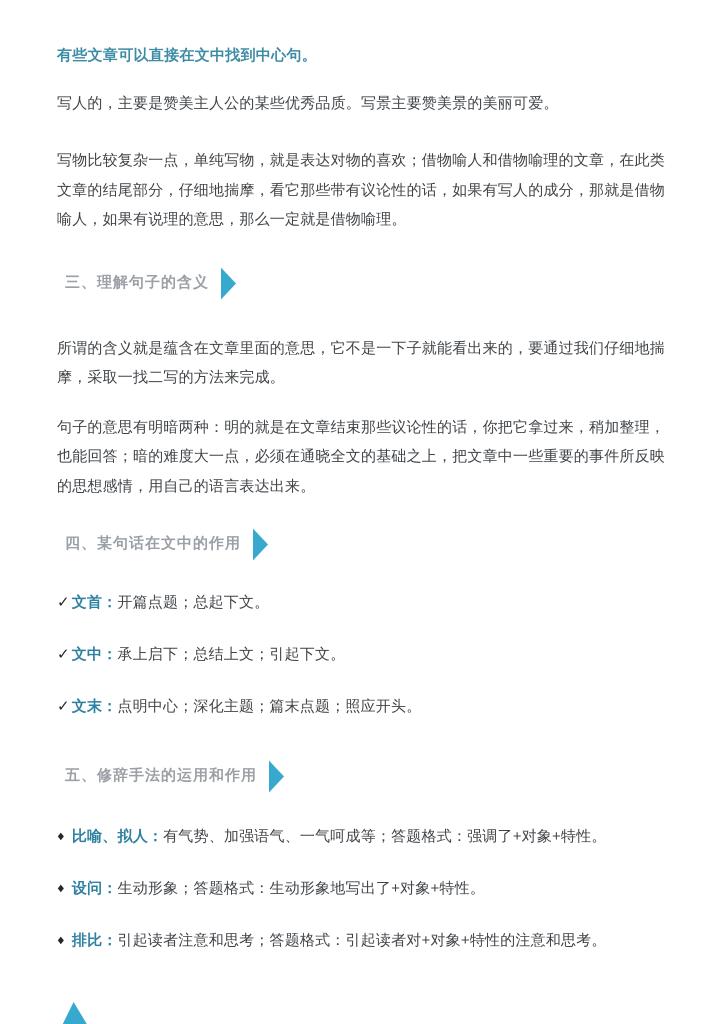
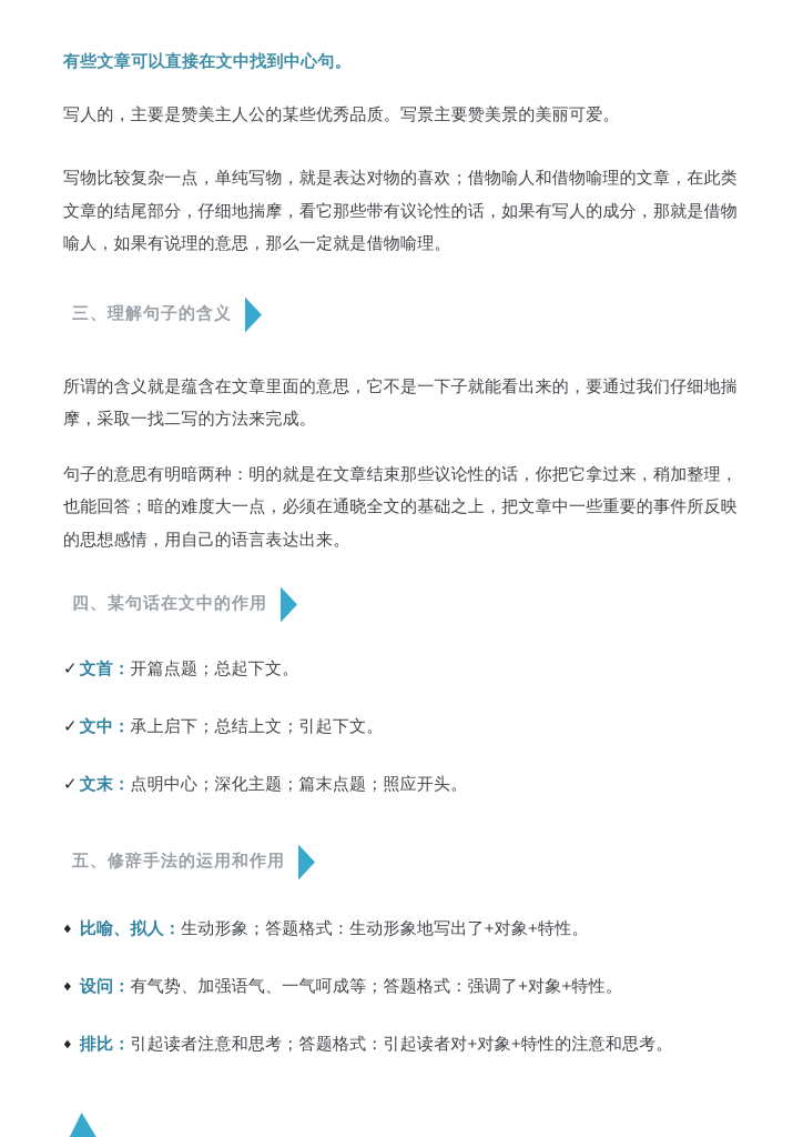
  有些文章可以直接在文中找到中心句。
  写人的，主要是赞美主人公的某些优秀品质。写景主要赞美景的美丽可爱。
  写物比较复杂一点，单纯写物，就是表达对物的喜欢；借物喻人和借物喻理的文章，在此类文章的结尾部分，仔细地揣摩，看它那些带有议论性的话，如果有写人的成分，那就是借物喻人，如果有说理的意思，那么一定就是借物喻理。
  三、理解句子的含义
  所谓的含义就是蕴含在文章里面的意思，它不是一下子就能看出来的，要通过我们仔细地揣摩，采取一找二写的方法来完成。
  句子的意思有明暗两种：明的就是在文章结束那些议论性的话，你把它拿过来，稍加整理，也能回答；暗的难度大一点，必须在通晓全文的基础之上，把文章中一些重要的事件所反映的思想感情，用自己的语言表达出来。
  四、某句话在文中的作用
  ✓
  文首：
  开篇点题；总起下文。
  ✓
  文中：
  承上启下；总结上文；引起下文。
  ✓
  文末：
  点明中心；深化主题；篇末点题；照应开头。
  五、修辞手法的运用和作用
  ◆
  比喻、拟人：
- 有气势、加强语气、一气呵成等；答题格式：强调了+对象+特性。
+ 生动形象；答题格式：生动形象地写出了+对象+特性。
  ◆
  设问：
- 生动形象；答题格式：生动形象地写出了+对象+特性。
+ 有气势、加强语气、一气呵成等；答题格式：强调了+对象+特性。
  ◆
  排比：
  引起读者注意和思考；答题格式：引起读者对+对象+特性的注意和思考。
